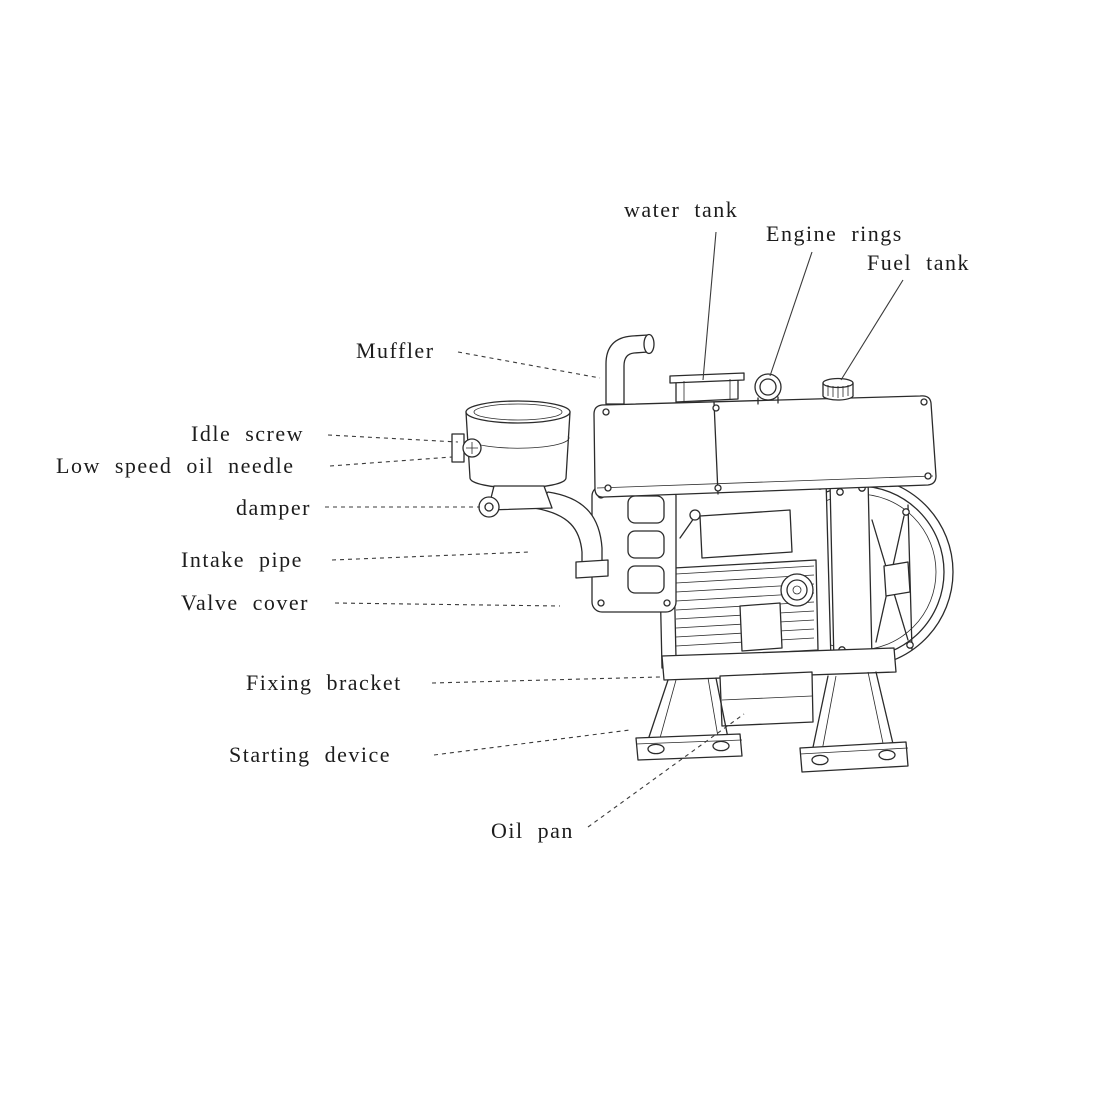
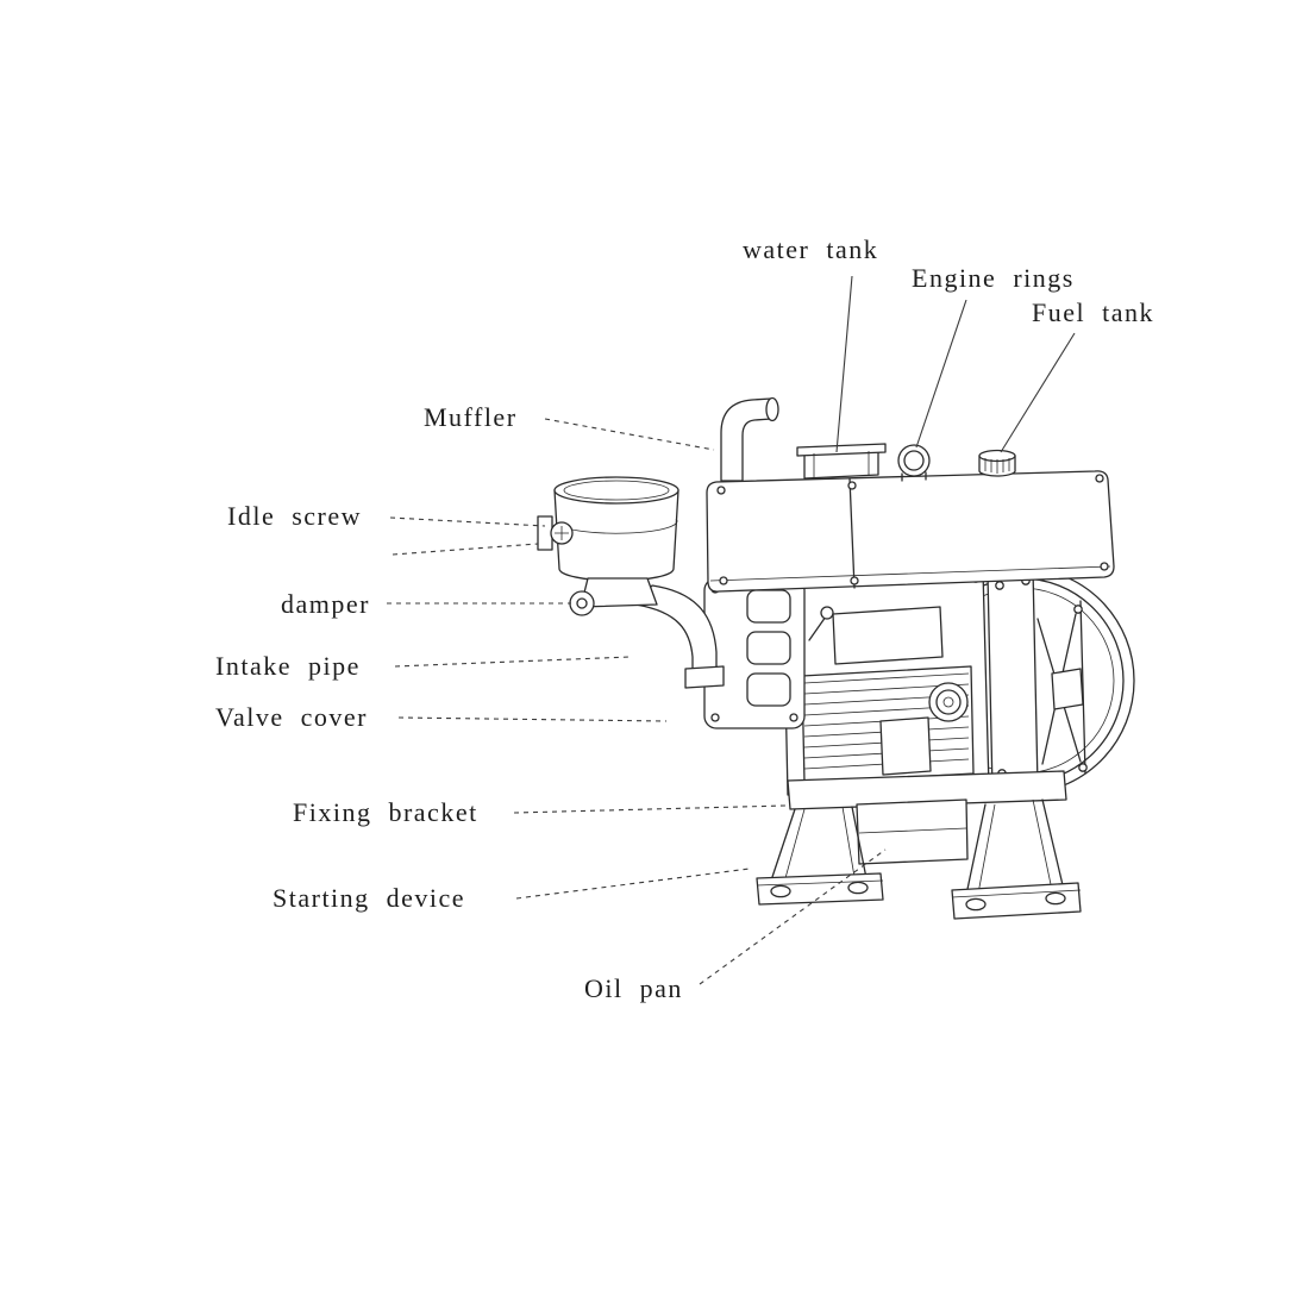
  water tank
  Engine rings
  Fuel tank
  Muffler
  Idle screw
- Low speed oil needle
  damper
  Intake pipe
  Valve cover
  Fixing bracket
  Starting device
  Oil pan
